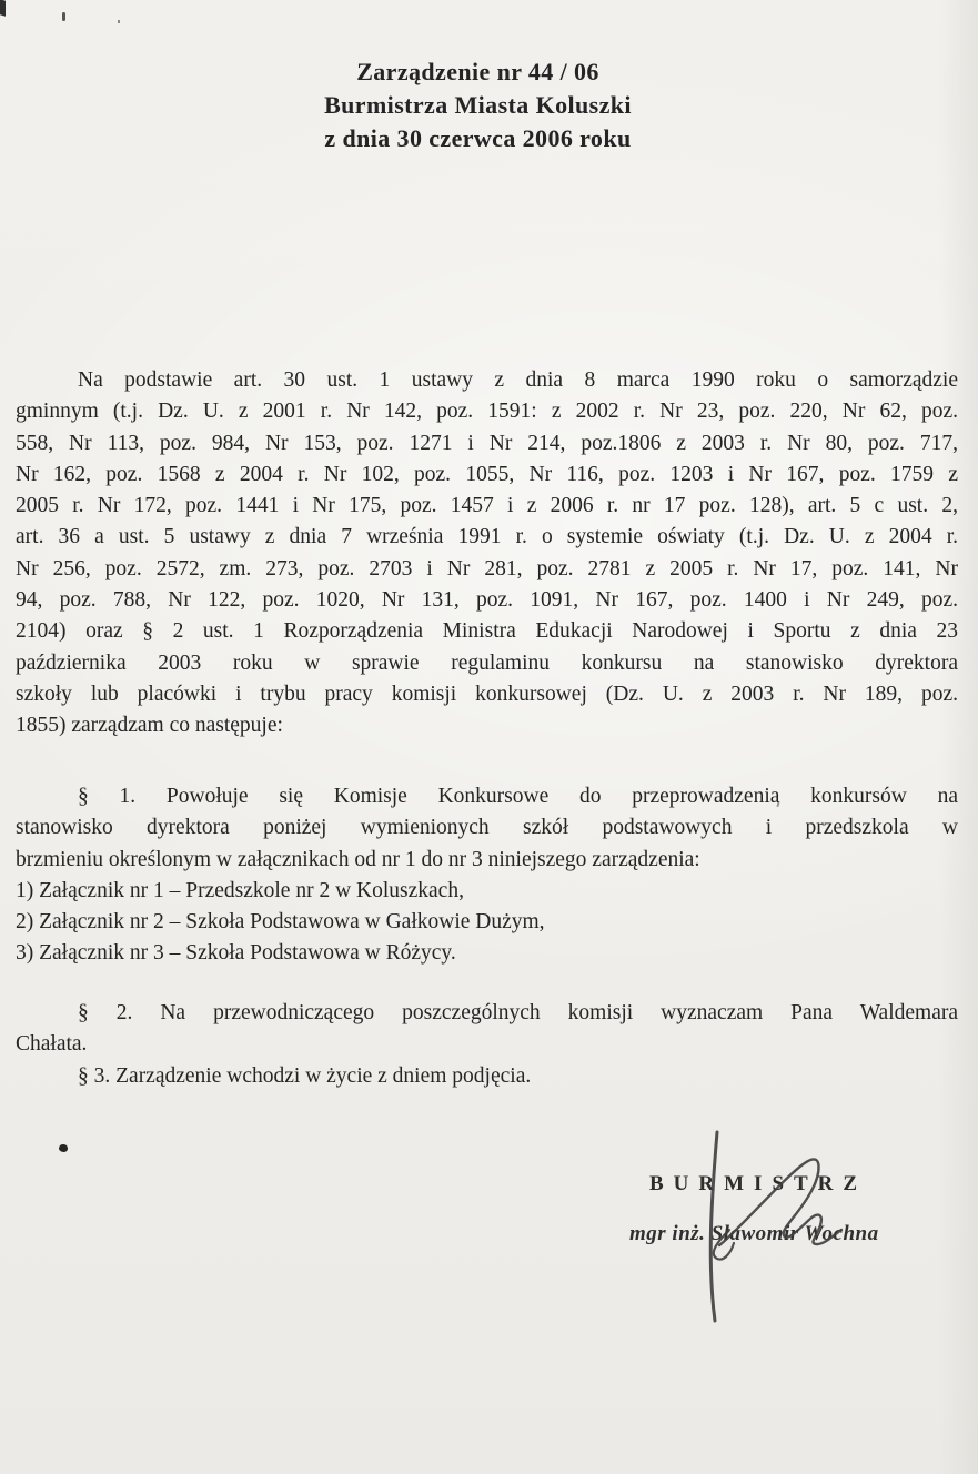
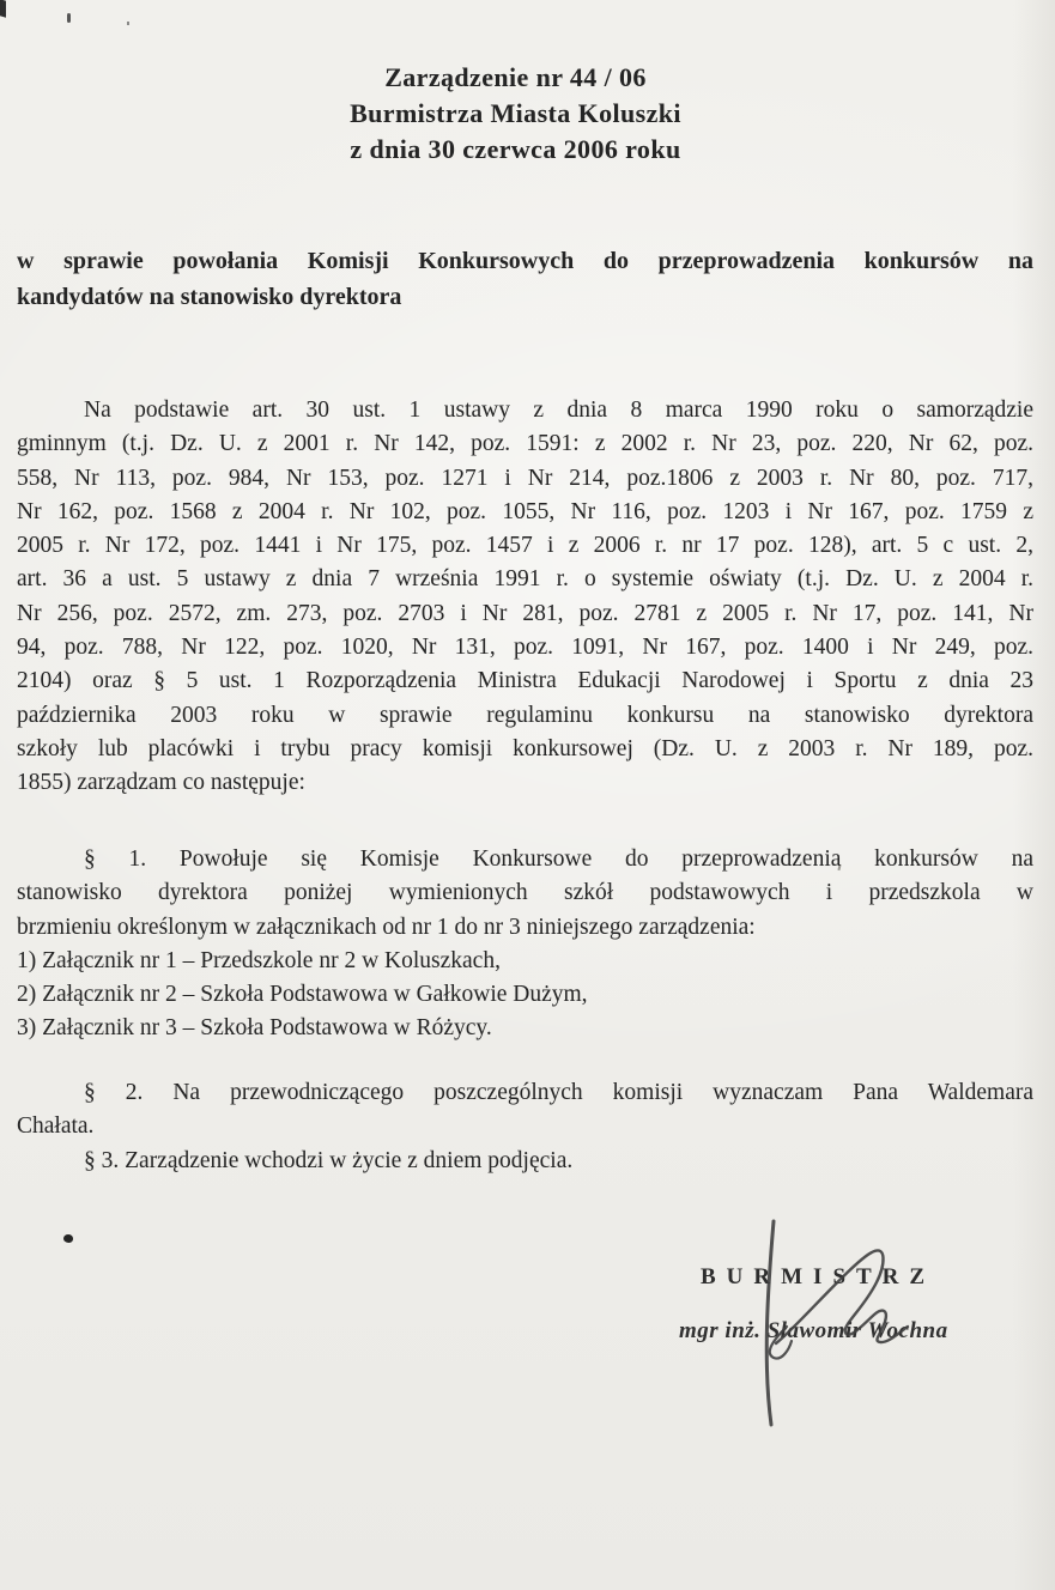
  Zarządzenie nr 44 / 06
  Burmistrza Miasta Koluszki
  z dnia 30 czerwca 2006 roku
+ w sprawie powołania Komisji Konkursowych do przeprowadzenia konkursów na
+ kandydatów na stanowisko dyrektora
  Na podstawie art. 30 ust. 1 ustawy z dnia 8 marca 1990 roku o samorządzie
  gminnym (t.j. Dz. U. z 2001 r. Nr 142, poz. 1591: z 2002 r. Nr 23, poz. 220, Nr 62, poz.
  558, Nr 113, poz. 984, Nr 153, poz. 1271 i Nr 214, poz.1806 z 2003 r. Nr 80, poz. 717,
  Nr 162, poz. 1568 z 2004 r. Nr 102, poz. 1055, Nr 116, poz. 1203 i Nr 167, poz. 1759 z
  2005 r. Nr 172, poz. 1441 i Nr 175, poz. 1457 i z 2006 r. nr 17 poz. 128), art. 5 c ust. 2,
  art. 36 a ust. 5 ustawy z dnia 7 września 1991 r. o systemie oświaty (t.j. Dz. U. z 2004 r.
  Nr 256, poz. 2572, zm. 273, poz. 2703 i Nr 281, poz. 2781 z 2005 r. Nr 17, poz. 141, Nr
  94, poz. 788, Nr 122, poz. 1020, Nr 131, poz. 1091, Nr 167, poz. 1400 i Nr 249, poz.
- 2104) oraz § 2 ust. 1 Rozporządzenia Ministra Edukacji Narodowej i Sportu z dnia 23
+ 2104) oraz § 5 ust. 1 Rozporządzenia Ministra Edukacji Narodowej i Sportu z dnia 23
  października 2003 roku w sprawie regulaminu konkursu na stanowisko dyrektora
  szkoły lub placówki i trybu pracy komisji konkursowej (Dz. U. z 2003 r. Nr 189, poz.
  1855) zarządzam co następuje:
  § 1. Powołuje się Komisje Konkursowe do przeprowadzenia konkursów na
  stanowisko dyrektora poniżej wymienionych szkół podstawowych i przedszkola w
  brzmieniu określonym w załącznikach od nr 1 do nr 3 niniejszego zarządzenia:
  1) Załącznik nr 1 – Przedszkole nr 2 w Koluszkach,
  2) Załącznik nr 2 – Szkoła Podstawowa w Gałkowie Dużym,
  3) Załącznik nr 3 – Szkoła Podstawowa w Różycy.
  § 2. Na przewodniczącego poszczególnych komisji wyznaczam Pana Waldemara
  Chałata.
  § 3. Zarządzenie wchodzi w życie z dniem podjęcia.
  BURMITRZ
  mgr inż. Sawomi Wohna
